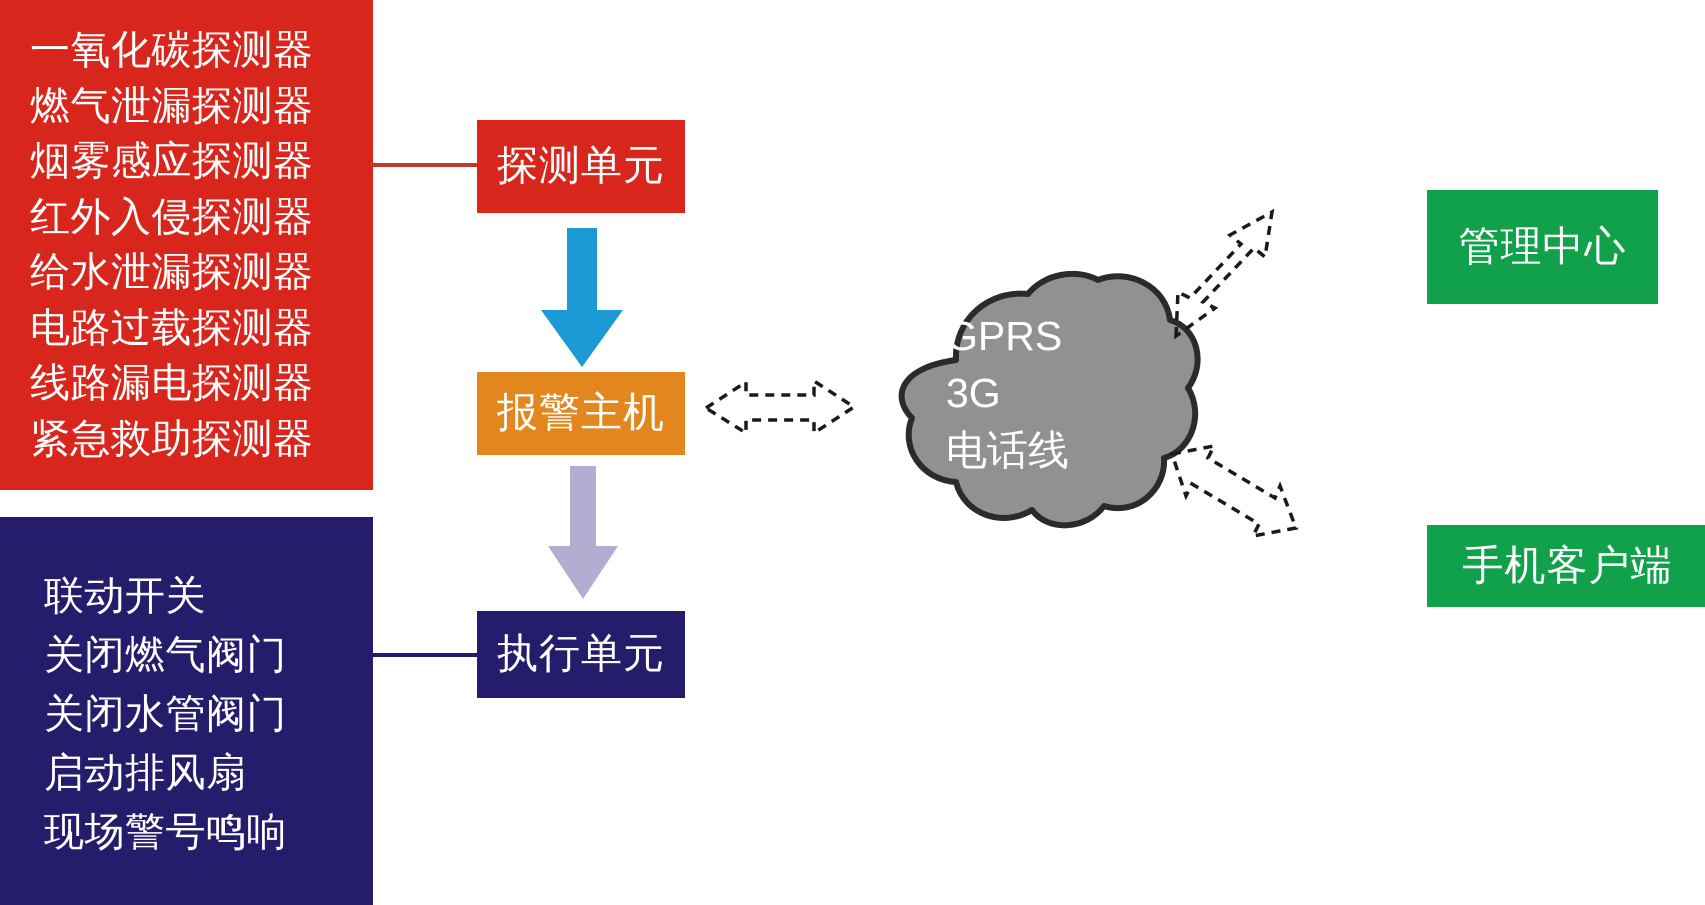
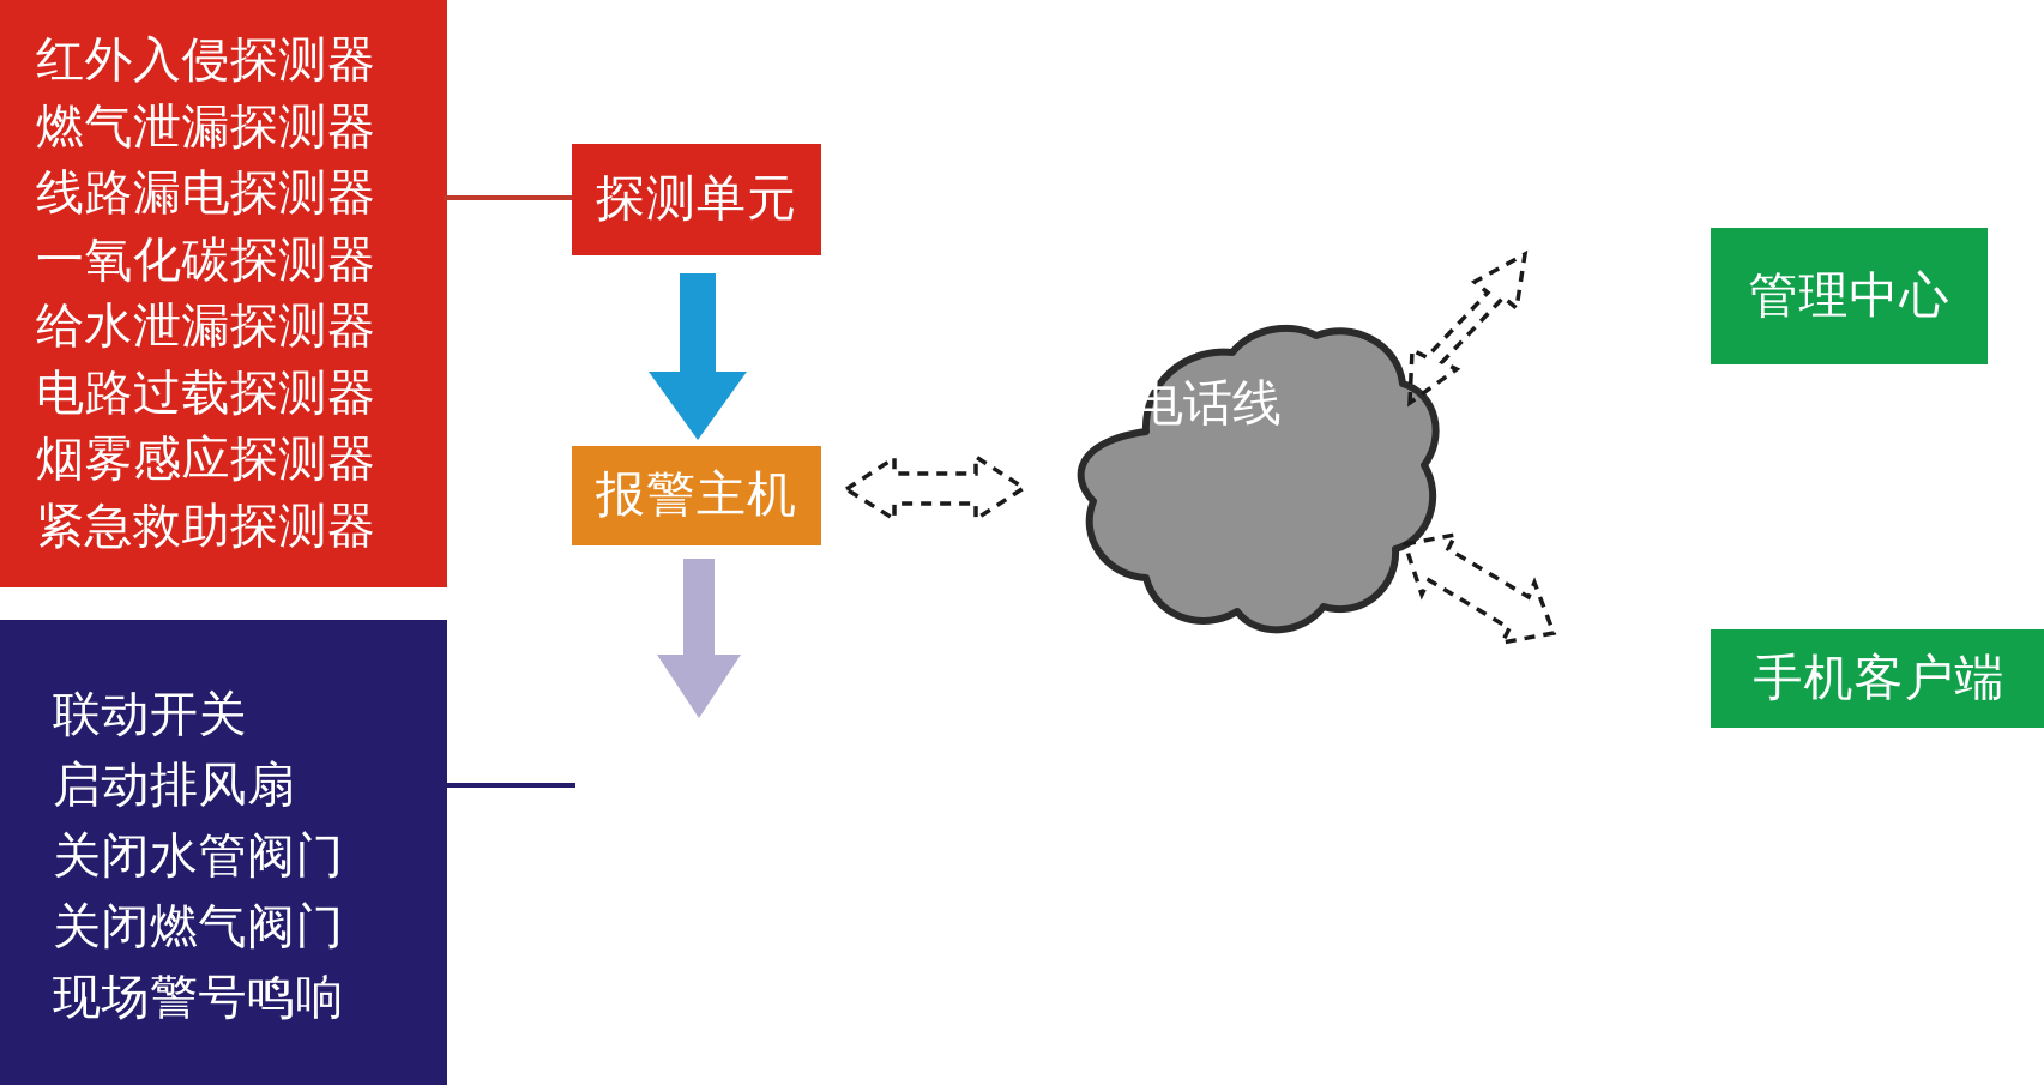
- 一氧化碳探测器
+ 红外入侵探测器
  燃气泄漏探测器
- 烟雾感应探测器
+ 线路漏电探测器
- 红外入侵探测器
+ 一氧化碳探测器
  给水泄漏探测器
  电路过载探测器
- 线路漏电探测器
+ 烟雾感应探测器
  紧急救助探测器
  联动开关
- 关闭燃气阀门
+ 启动排风扇
  关闭水管阀门
- 启动排风扇
+ 关闭燃气阀门
  现场警号鸣响
  探测单元
  报警主机
- 执行单元
- GPRS
- 3G
  电话线
  管理中心
  手机客户端
